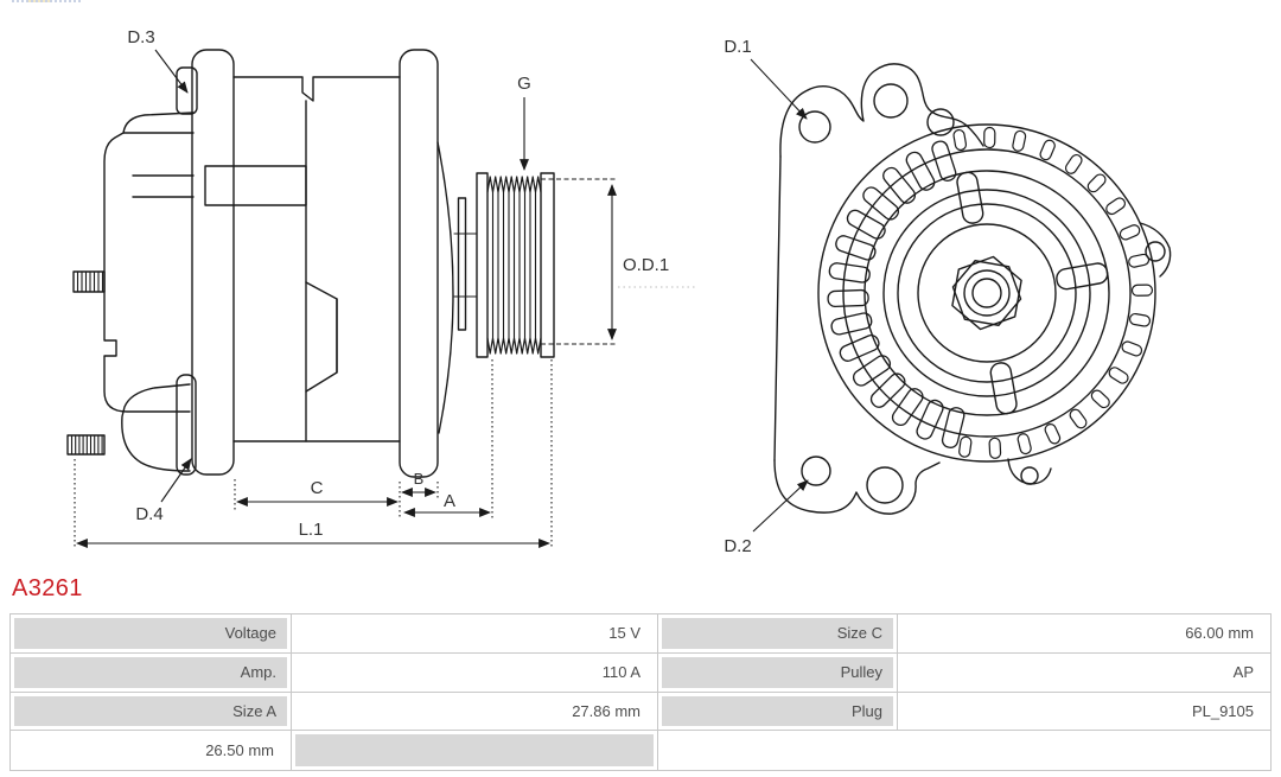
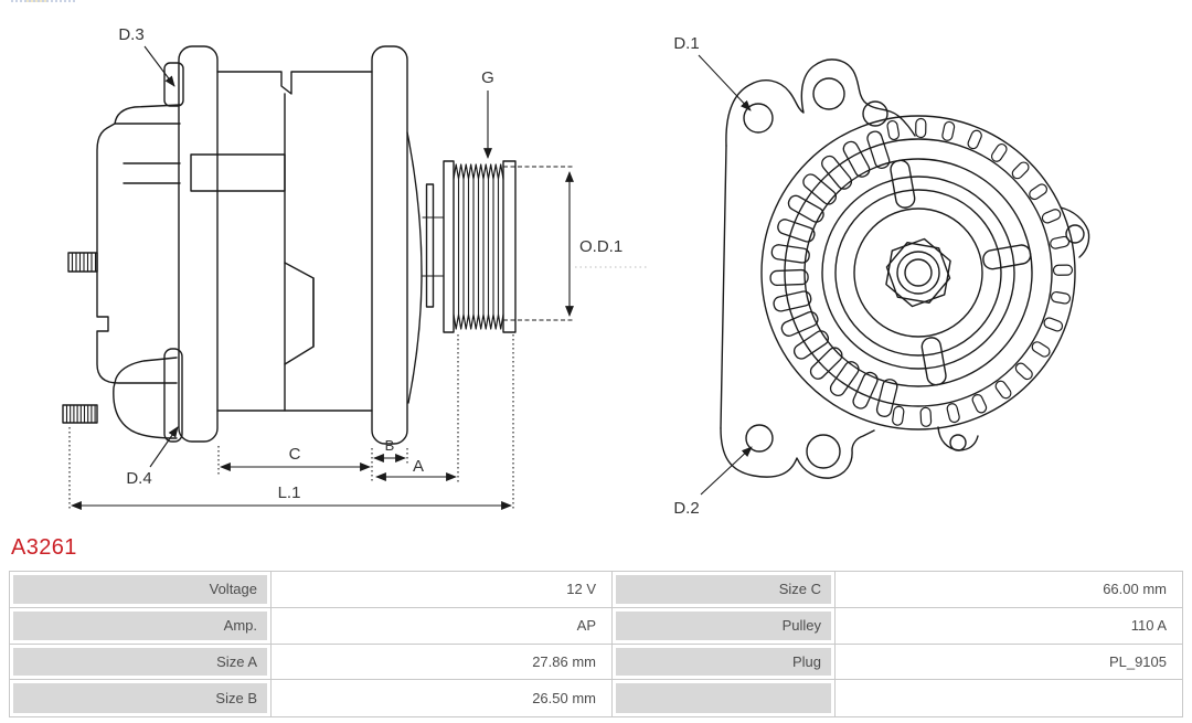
  D.3
  G
  O.D.1
  D.4
  C
  B
  A
  L.1
  D.1
  D.2
  A3261
  Voltage
- 15 V
+ 12 V
  Size C
  66.00 mm
  Amp.
- 110 A
+ AP
  Pulley
- AP
+ 110 A
  Size A
  27.86 mm
  Plug
  PL_9105
+ Size B
  26.50 mm
